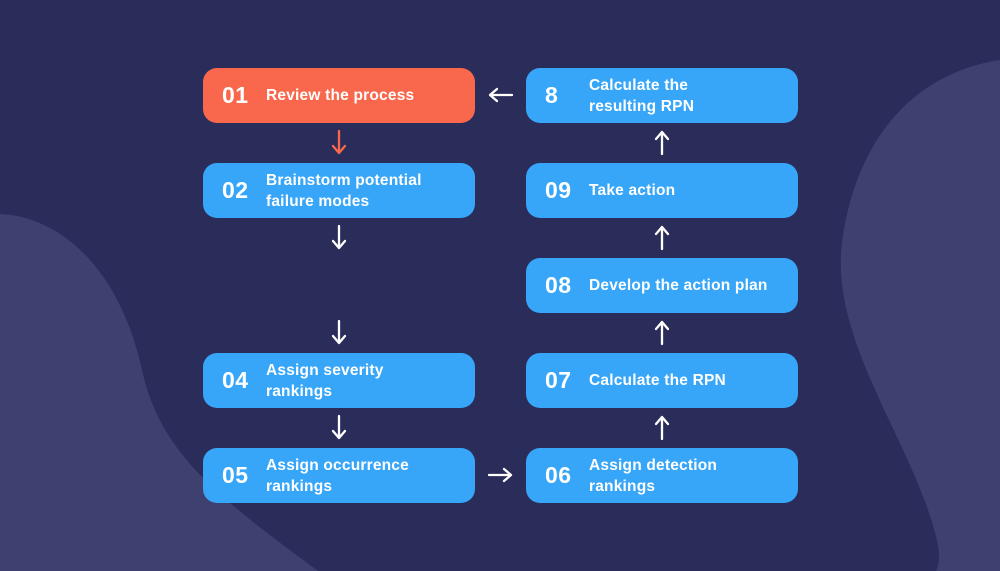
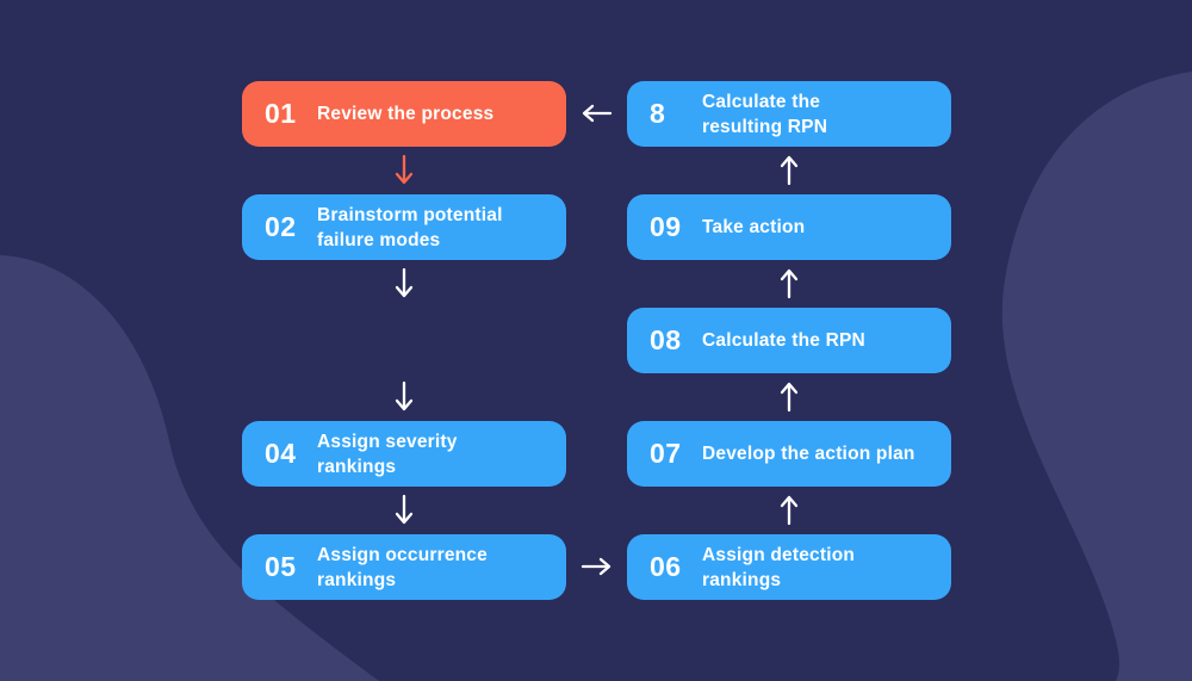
  01
  Review the process
  02
  Brainstorm potential
  failure modes
  04
  Assign severity
  rankings
  05
  Assign occurrence
  rankings
  8
  Calculate the
  resulting RPN
  09
  Take action
  08
- Develop the action plan
+ Calculate the RPN
  07
- Calculate the RPN
+ Develop the action plan
  06
  Assign detection
  rankings
